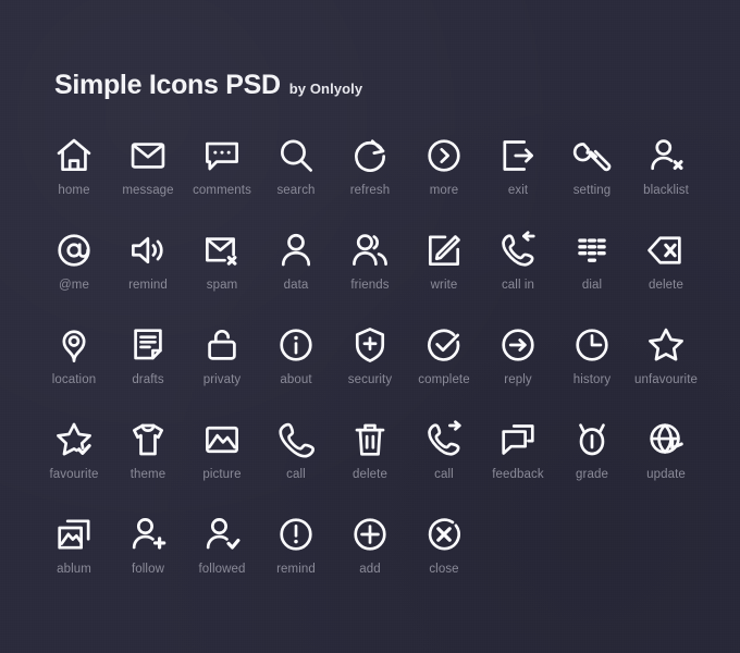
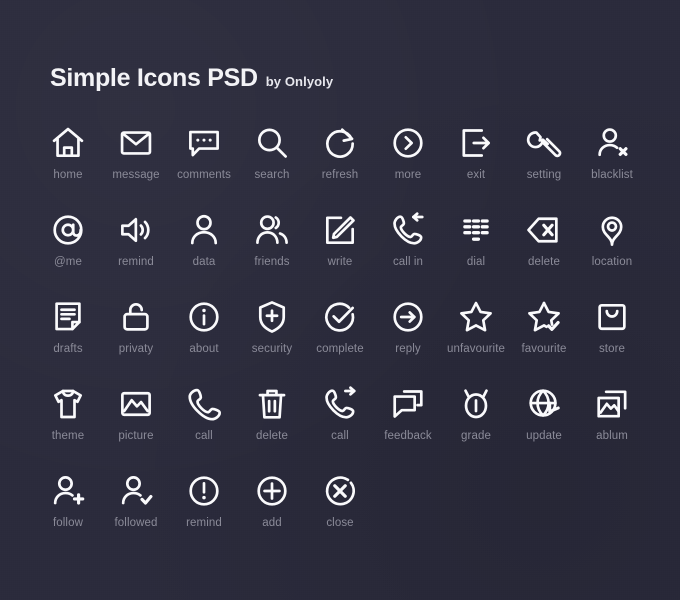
  Simple Icons PSD
  by Onlyoly
  home
  message
  comments
  search
  refresh
  more
  exit
  setting
  blacklist
  @me
  remind
- spam
  data
  friends
  write
  call in
  dial
  delete
  location
  drafts
  privaty
  about
  security
  complete
  reply
- history
  unfavourite
  favourite
+ store
  theme
  picture
  call
  delete
  call
  feedback
  grade
  update
  ablum
  follow
  followed
  remind
  add
  close
